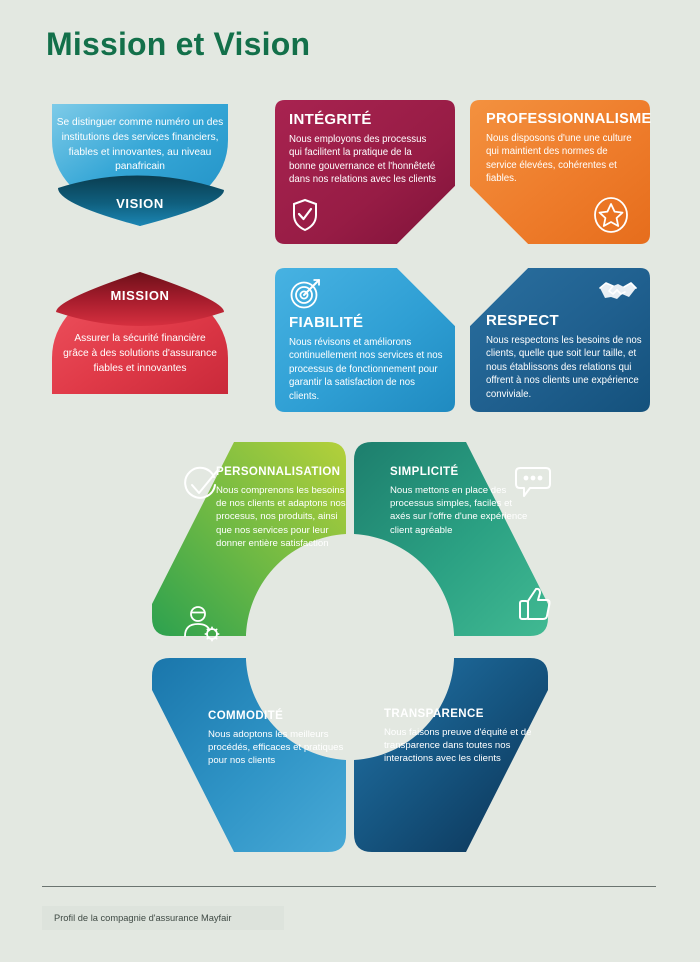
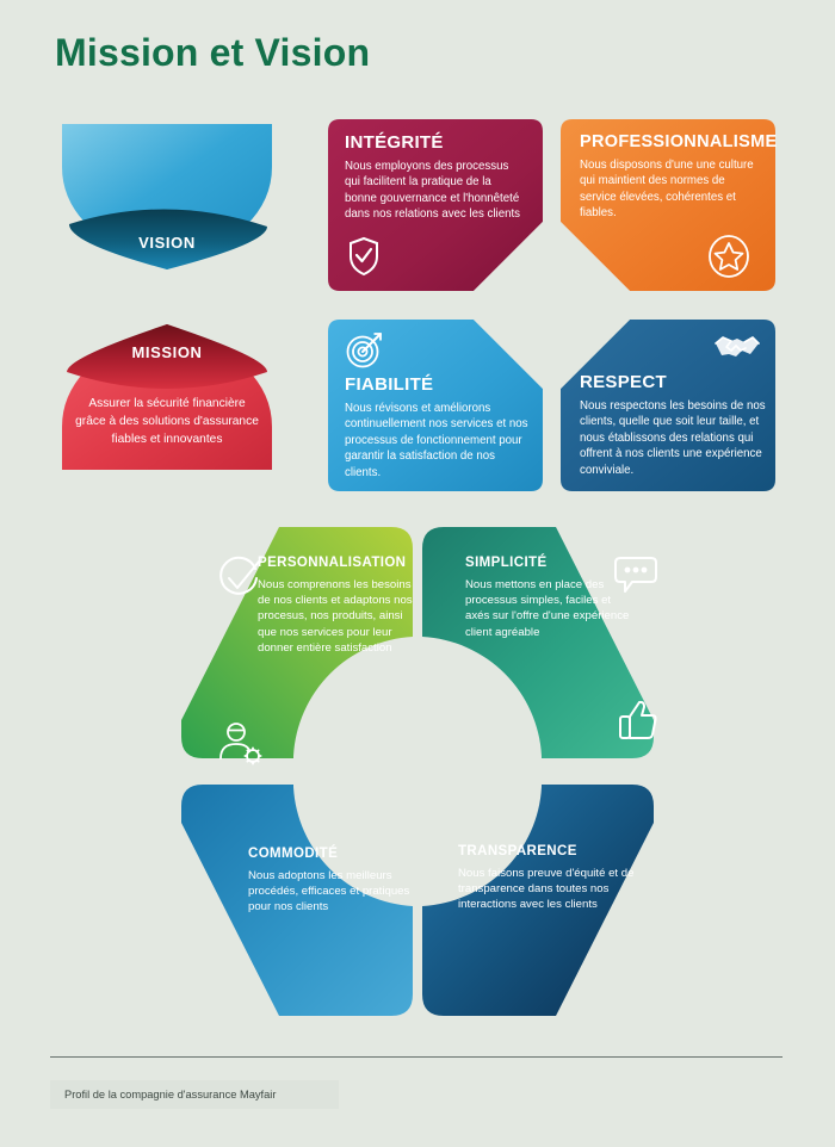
  Mission et Vision
- Se distinguer comme numéro un des institutions des services financiers, fiables et innovantes, au niveau panafricain
  VISION
  MISSION
  Assurer la sécurité financière grâce à des solutions d'assurance fiables et innovantes
  INTÉGRITÉ
  Nous employons des processus qui facilitent la pratique de la bonne gouvernance et l'honnêteté dans nos relations avec les clients
  PROFESSIONNALISME
  Nous disposons d'une une culture qui maintient des normes de service élevées, cohérentes et fiables.
  FIABILITÉ
  Nous révisons et améliorons continuellement nos services et nos processus de fonctionnement pour garantir la satisfaction de nos clients.
  RESPECT
  Nous respectons les besoins de nos clients, quelle que soit leur taille, et nous établissons des relations qui offrent à nos clients une expérience conviviale.
  PERSONNALISATION
  Nous comprenons les besoins de nos clients et adaptons nos procesus, nos produits, ainsi que nos services pour leur donner entière satisfaction
  SIMPLICITÉ
  Nous mettons en place des processus simples, faciles et axés sur l'offre d'une expérience client agréable
  COMMODITÉ
  Nous adoptons les meilleurs procédés, efficaces et pratiques pour nos clients
  TRANSPARENCE
  Nous faisons preuve d'équité et de transparence dans toutes nos interactions avec les clients
  Profil de la compagnie d'assurance Mayfair
